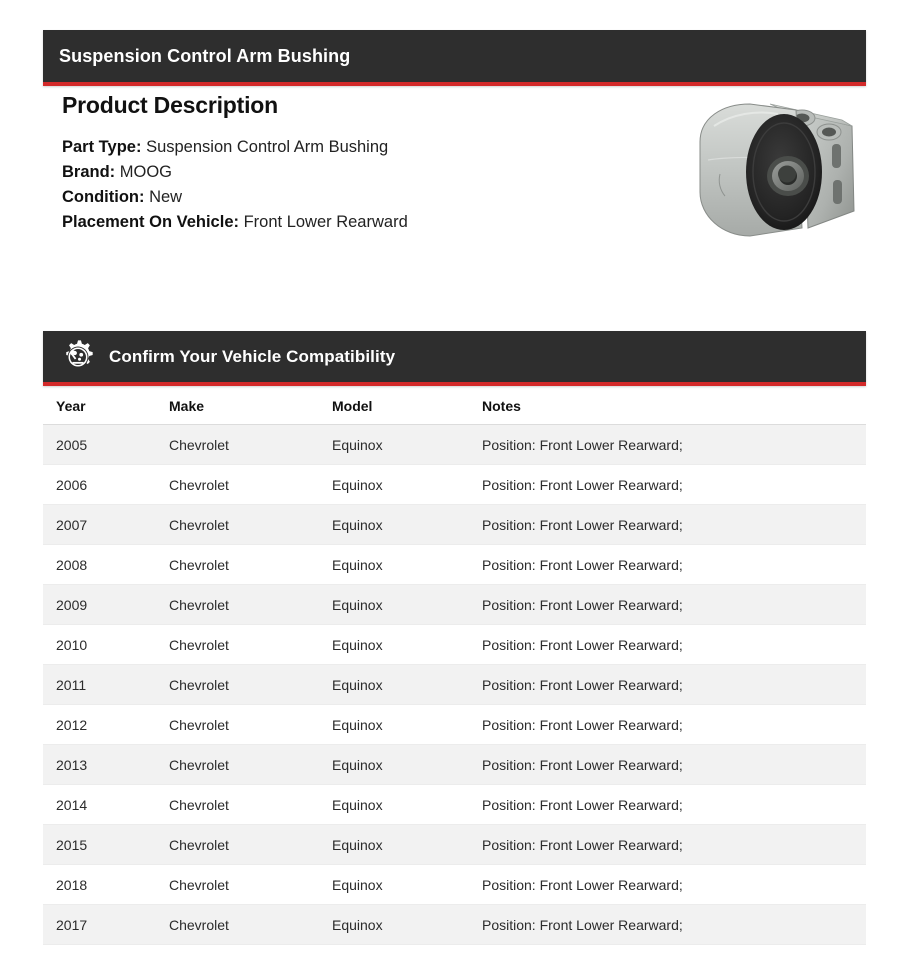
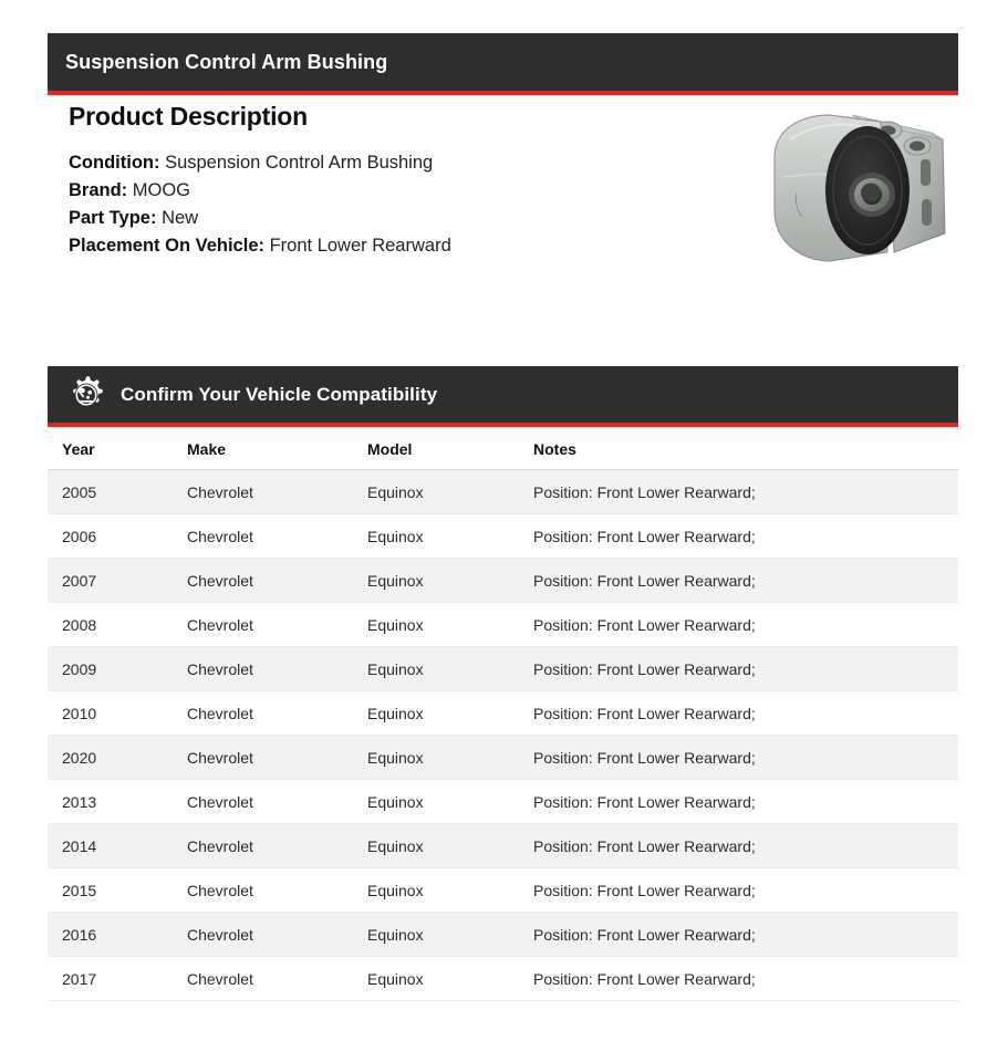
  Suspension Control Arm Bushing
  Product Description
- Part Type: Suspension Control Arm Bushing
+ Condition: Suspension Control Arm Bushing
  Brand: MOOG
- Condition: New
+ Part Type: New
  Placement On Vehicle: Front Lower Rearward
  Confirm Your Vehicle Compatibility
  Year	Make	Model	Notes
  2005	Chevrolet	Equinox	Position: Front Lower Rearward;
  2006	Chevrolet	Equinox	Position: Front Lower Rearward;
  2007	Chevrolet	Equinox	Position: Front Lower Rearward;
  2008	Chevrolet	Equinox	Position: Front Lower Rearward;
  2009	Chevrolet	Equinox	Position: Front Lower Rearward;
  2010	Chevrolet	Equinox	Position: Front Lower Rearward;
- 2011	Chevrolet	Equinox	Position: Front Lower Rearward;
- 2012	Chevrolet	Equinox	Position: Front Lower Rearward;
+ 2020	Chevrolet	Equinox	Position: Front Lower Rearward;
  2013	Chevrolet	Equinox	Position: Front Lower Rearward;
  2014	Chevrolet	Equinox	Position: Front Lower Rearward;
  2015	Chevrolet	Equinox	Position: Front Lower Rearward;
- 2018	Chevrolet	Equinox	Position: Front Lower Rearward;
+ 2016	Chevrolet	Equinox	Position: Front Lower Rearward;
  2017	Chevrolet	Equinox	Position: Front Lower Rearward;
